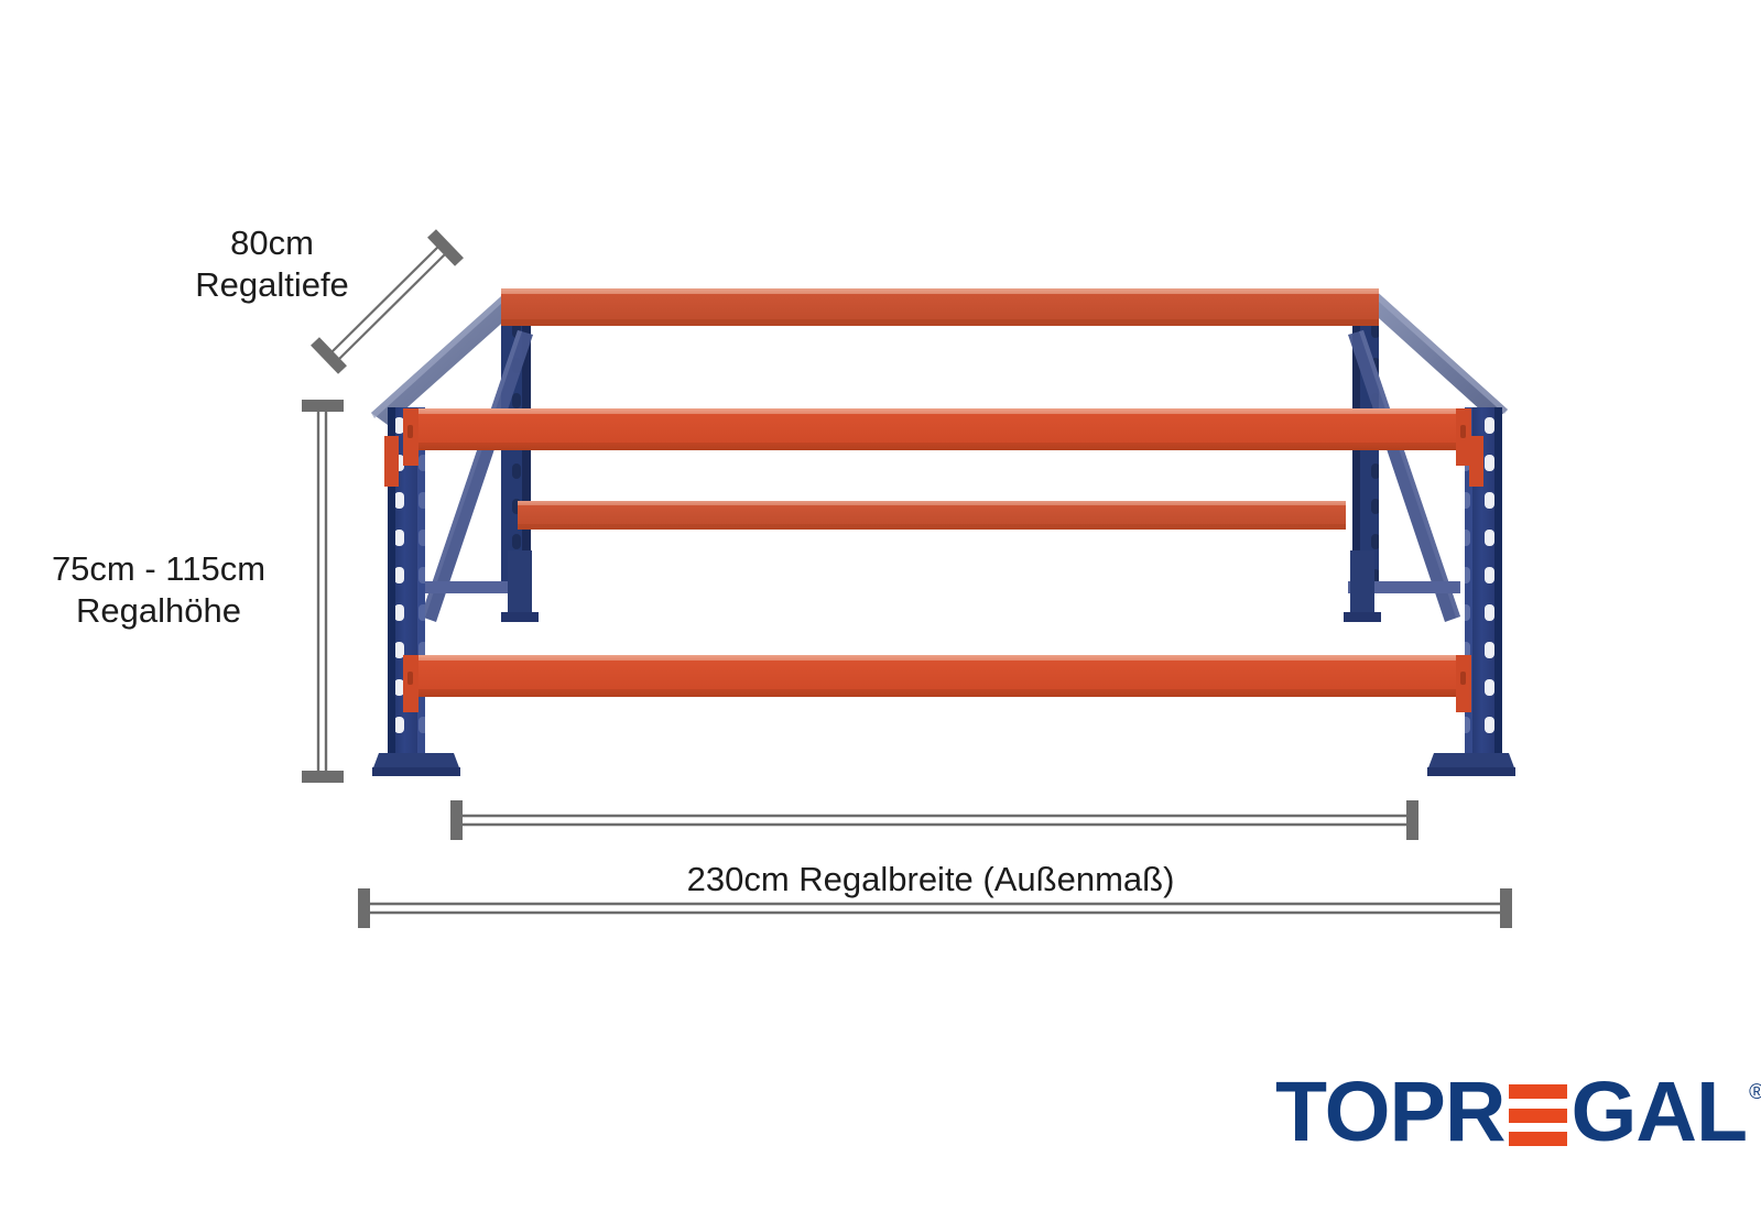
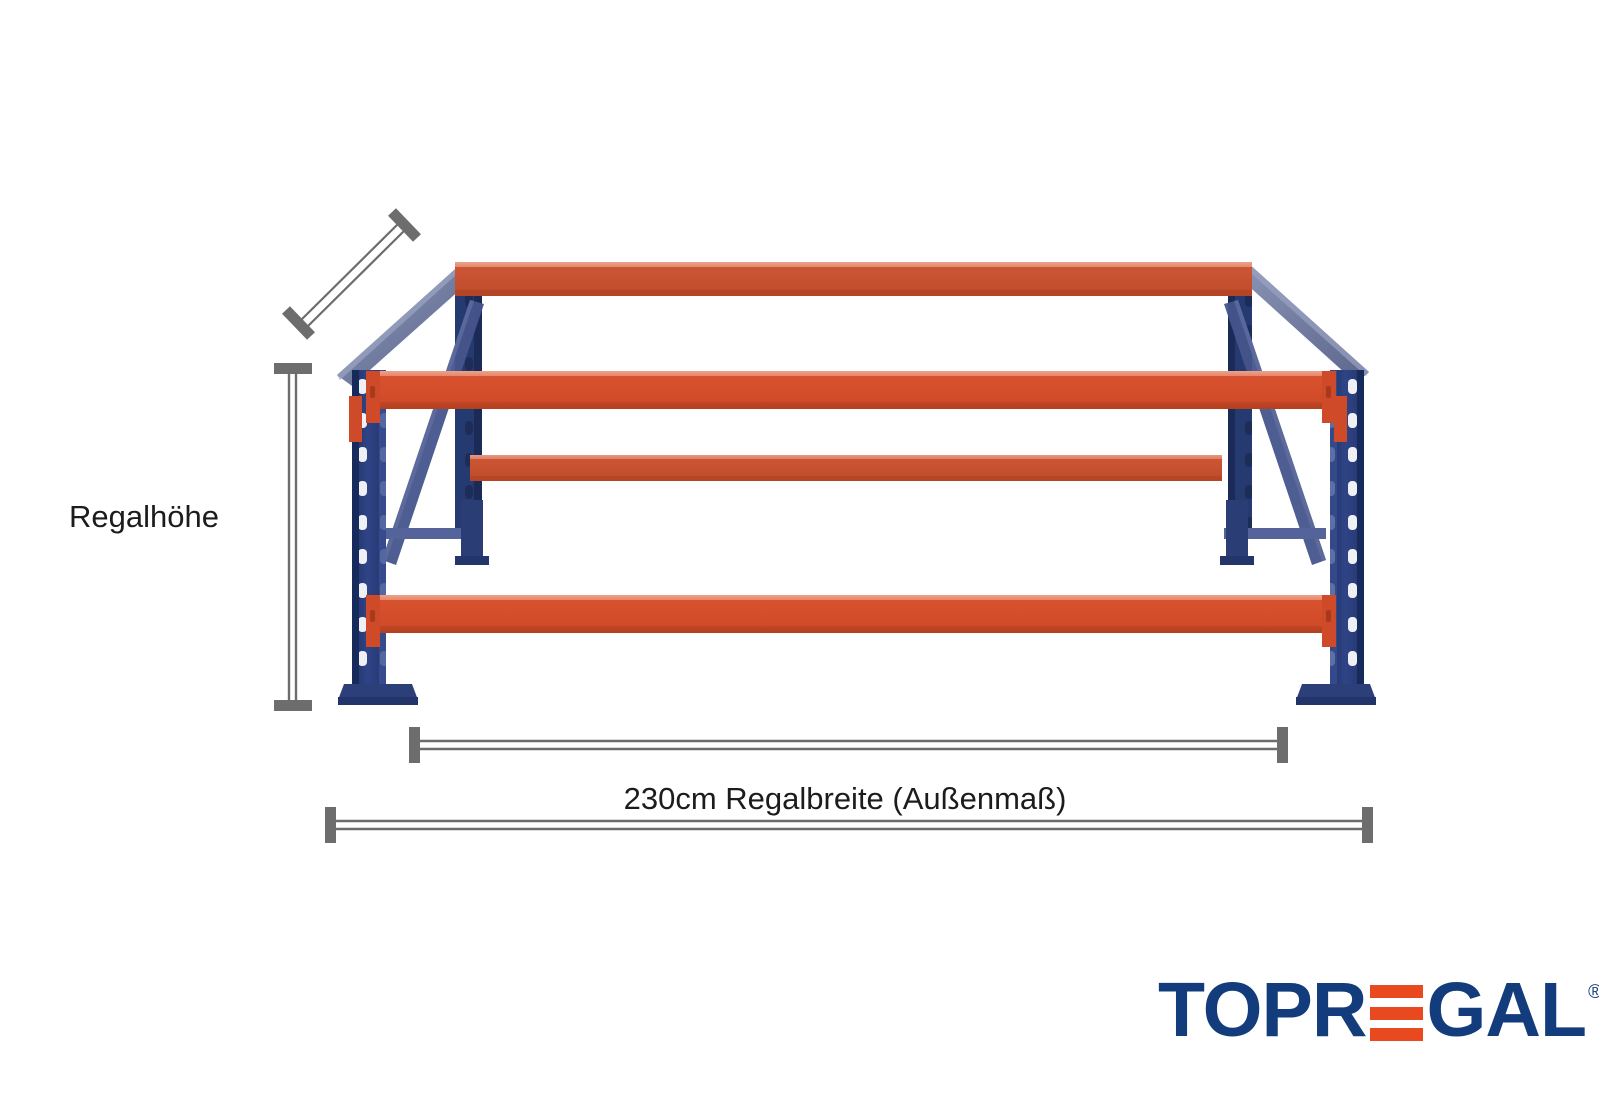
- 80cm
- Regaltiefe
- 75cm - 115cm
  Regalhöhe
  230cm Regalbreite (Außenmaß)
  TOPR
  GAL
  ®
